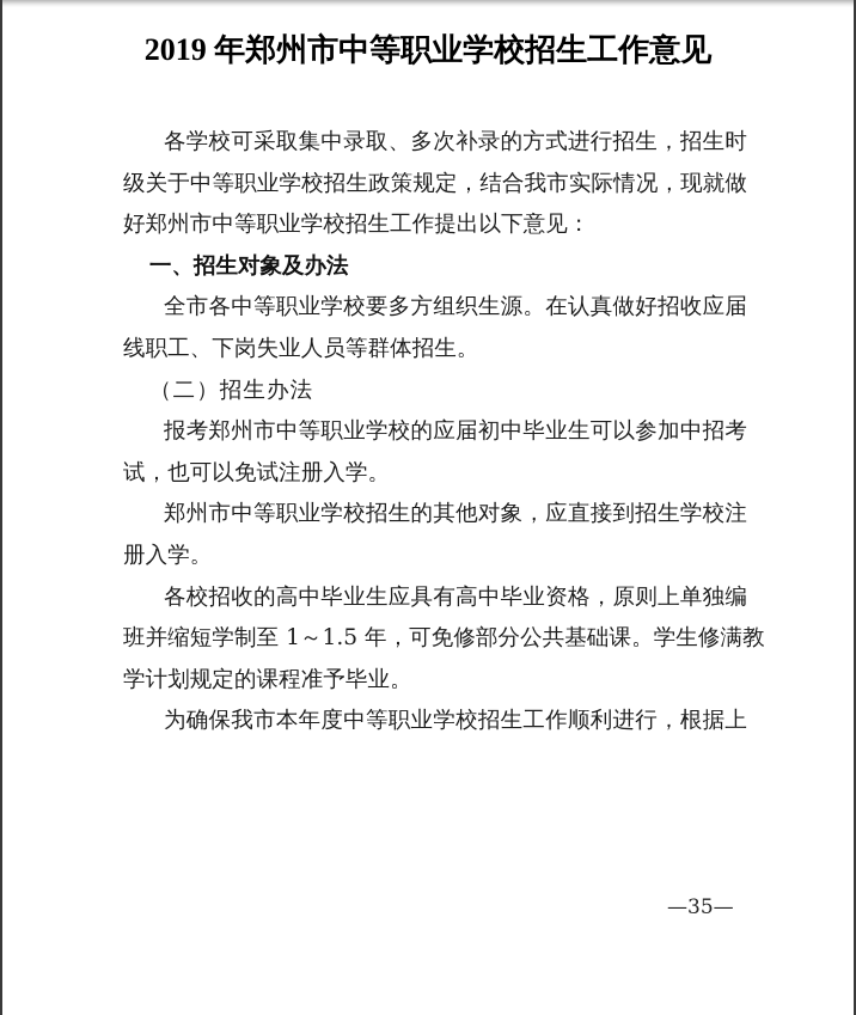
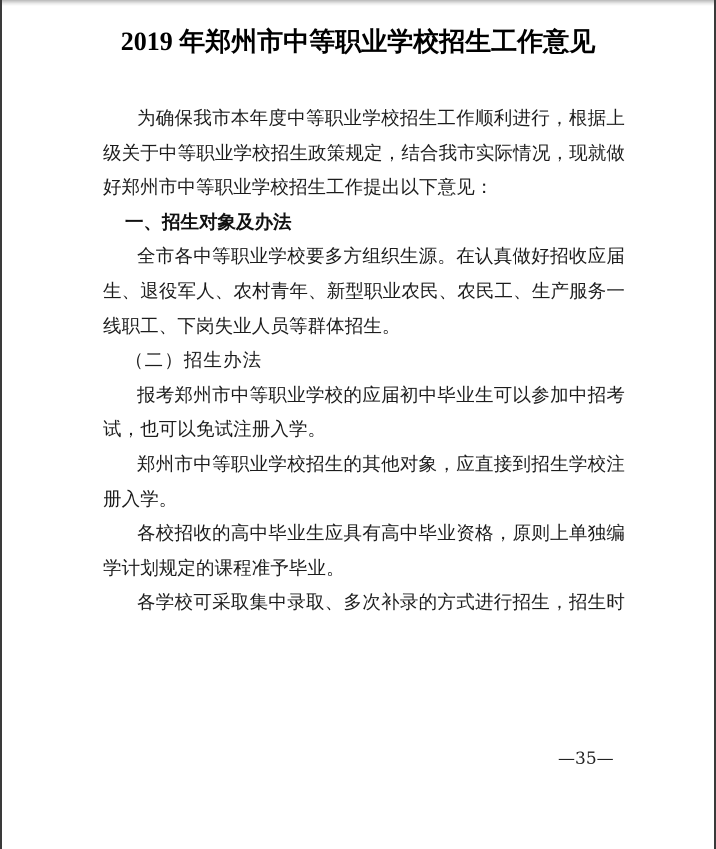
  2019 年郑州市中等职业学校招生工作意见
- 各学校可采取集中录取、多次补录的方式进行招生，招生时
+ 为确保我市本年度中等职业学校招生工作顺利进行，根据上
  级关于中等职业学校招生政策规定，结合我市实际情况，现就做
  好郑州市中等职业学校招生工作提出以下意见：
  一、招生对象及办法
  全市各中等职业学校要多方组织生源。在认真做好招收应届
+ 生、退役军人、农村青年、新型职业农民、农民工、生产服务一
  线职工、下岗失业人员等群体招生。
  （二）招生办法
  报考郑州市中等职业学校的应届初中毕业生可以参加中招考
  试，也可以免试注册入学。
  郑州市中等职业学校招生的其他对象，应直接到招生学校注
  册入学。
  各校招收的高中毕业生应具有高中毕业资格，原则上单独编
- 班并缩短学制至 1～1.5 年，可免修部分公共基础课。学生修满教
  学计划规定的课程准予毕业。
- 为确保我市本年度中等职业学校招生工作顺利进行，根据上
+ 各学校可采取集中录取、多次补录的方式进行招生，招生时
  —35—
